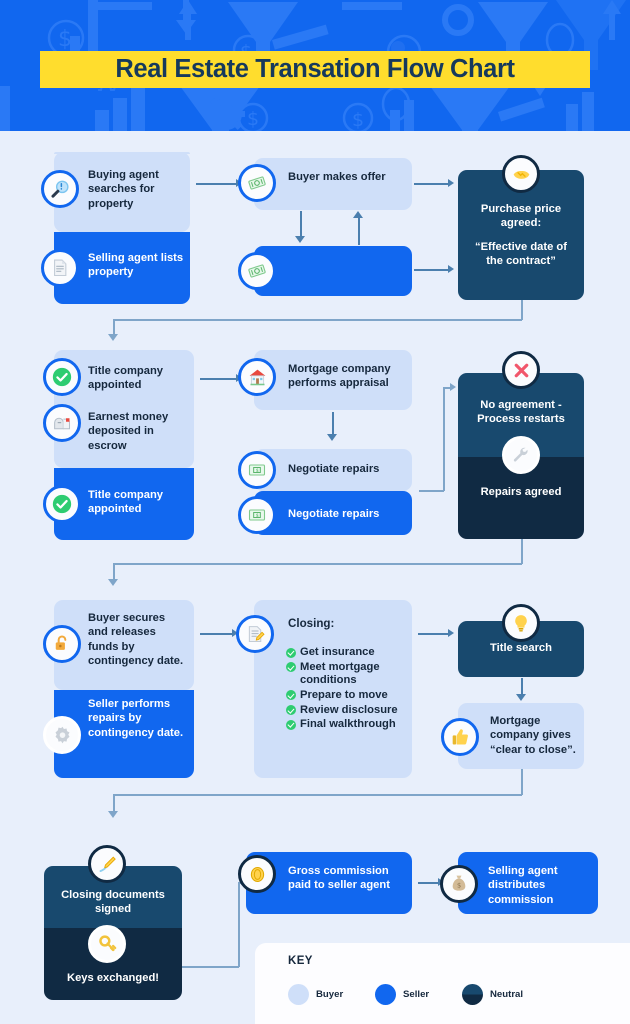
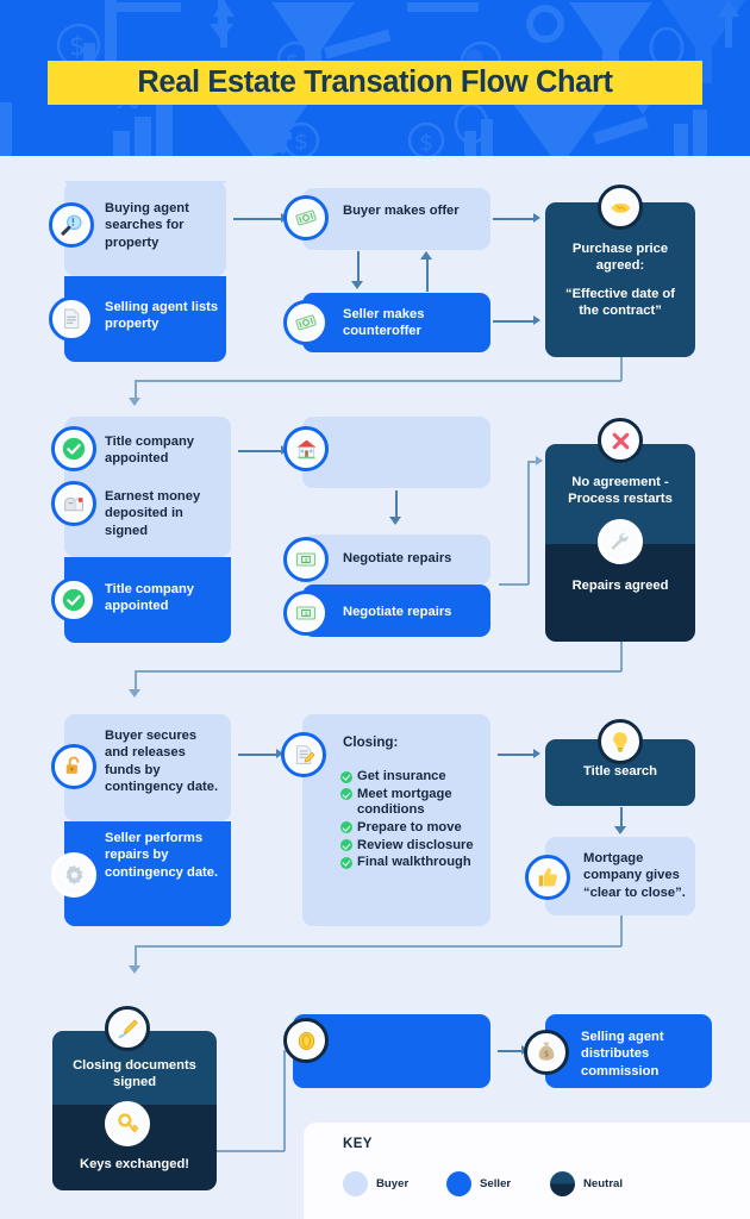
  $
  $
  $
  Real Estate Transation Flow Chart
  Buying agent searches for property
  Selling agent lists property
  Buyer makes offer
+ Seller makes counteroffer
  Purchase price agreed:
  “Effective date of the contract”
  Title company appointed
- Earnest money deposited in escrow
+ Earnest money deposited in signed
  Title company appointed
- Mortgage company performs appraisal
  Negotiate repairs
  Negotiate repairs
  No agreement - Process restarts
  Repairs agreed
  Buyer secures and releases funds by contingency date.
  Seller performs repairs by contingency date.
  Closing:
  Get insurance
  Meet mortgage conditions
  Prepare to move
  Review disclosure
  Final walkthrough
  Title search
  Mortgage company gives “clear to close”.
  Closing documents signed
  Keys exchanged!
- Gross commission paid to seller agent
  $
  Selling agent distributes commission
  KEY
  Buyer
  Seller
  Neutral
